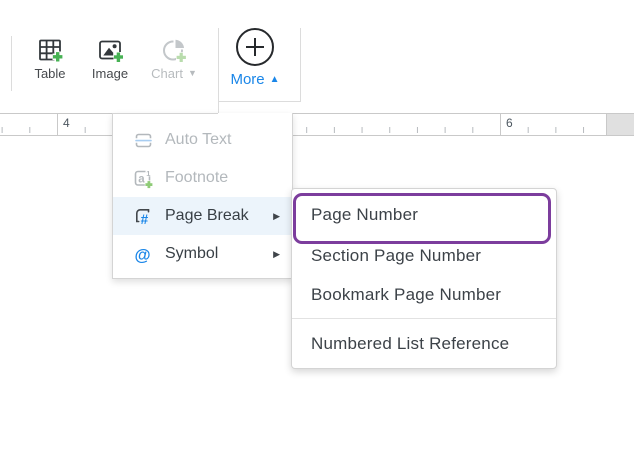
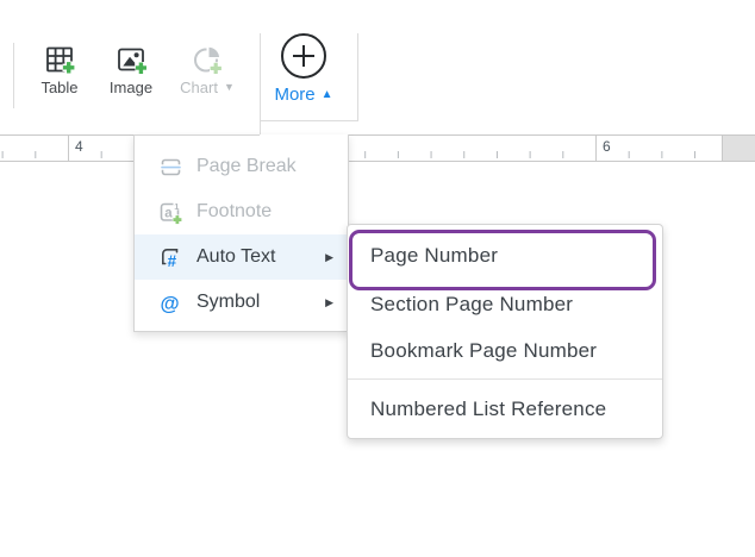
  Table
  Image
  Chart
  ▼
  More
  ▲
  4
  6
- Auto Text
+ Page Break
  a
  1
  Footnote
  #
- Page Break
+ Auto Text
  ▶
  @
  Symbol
  ▶
  Page Number
  Section Page Number
  Bookmark Page Number
  Numbered List Reference
